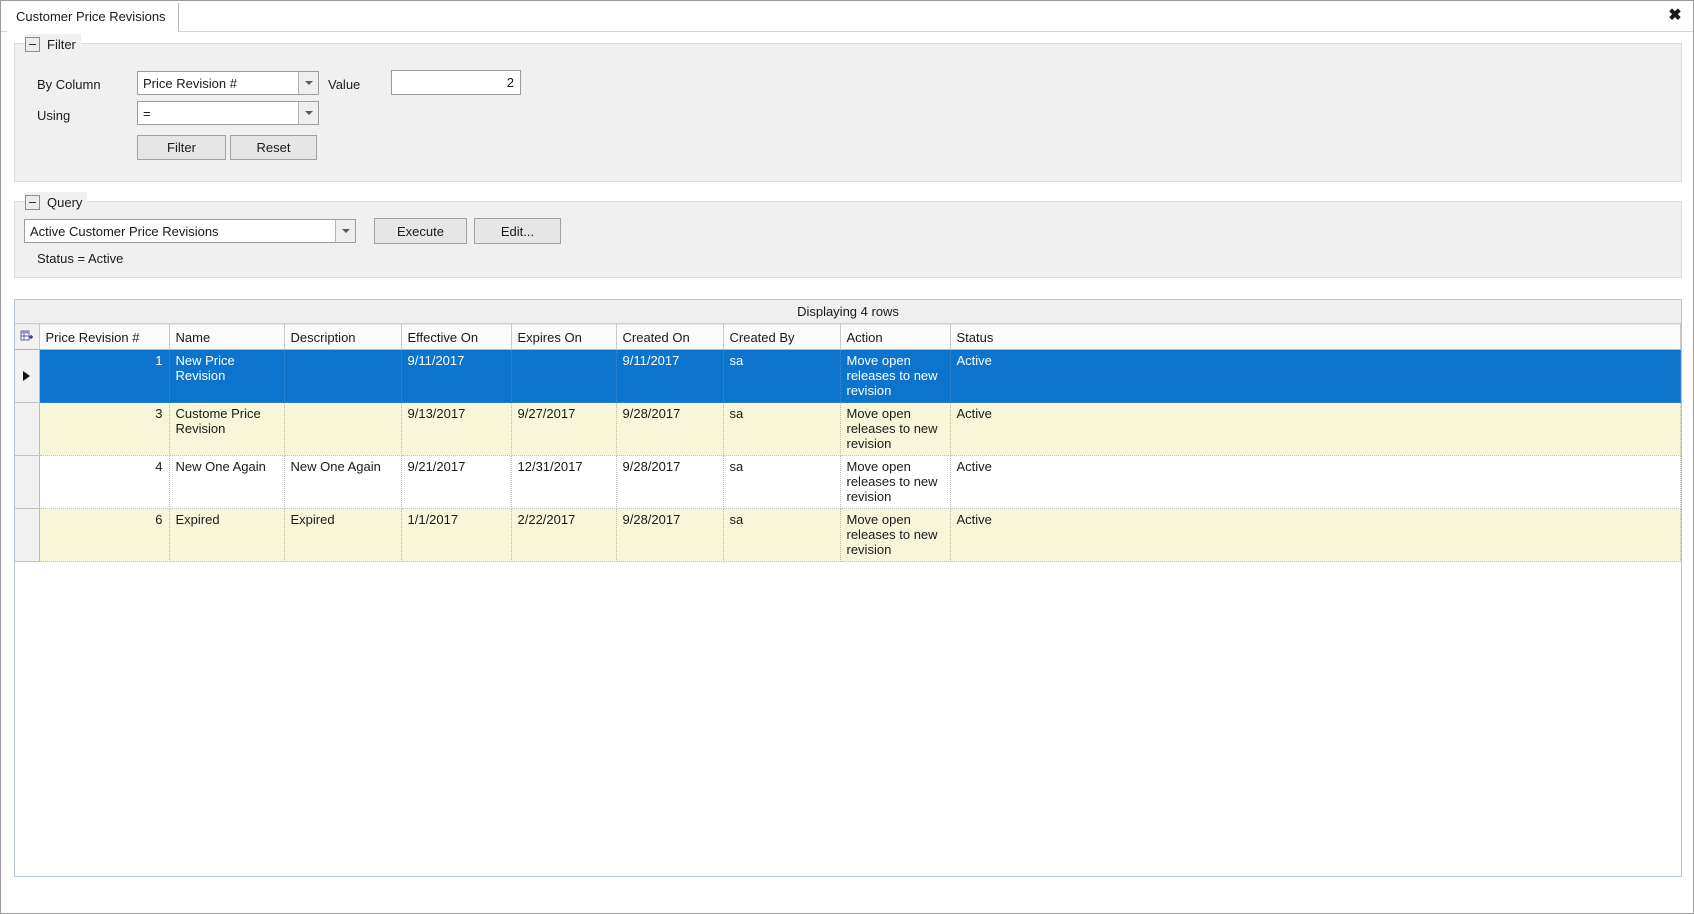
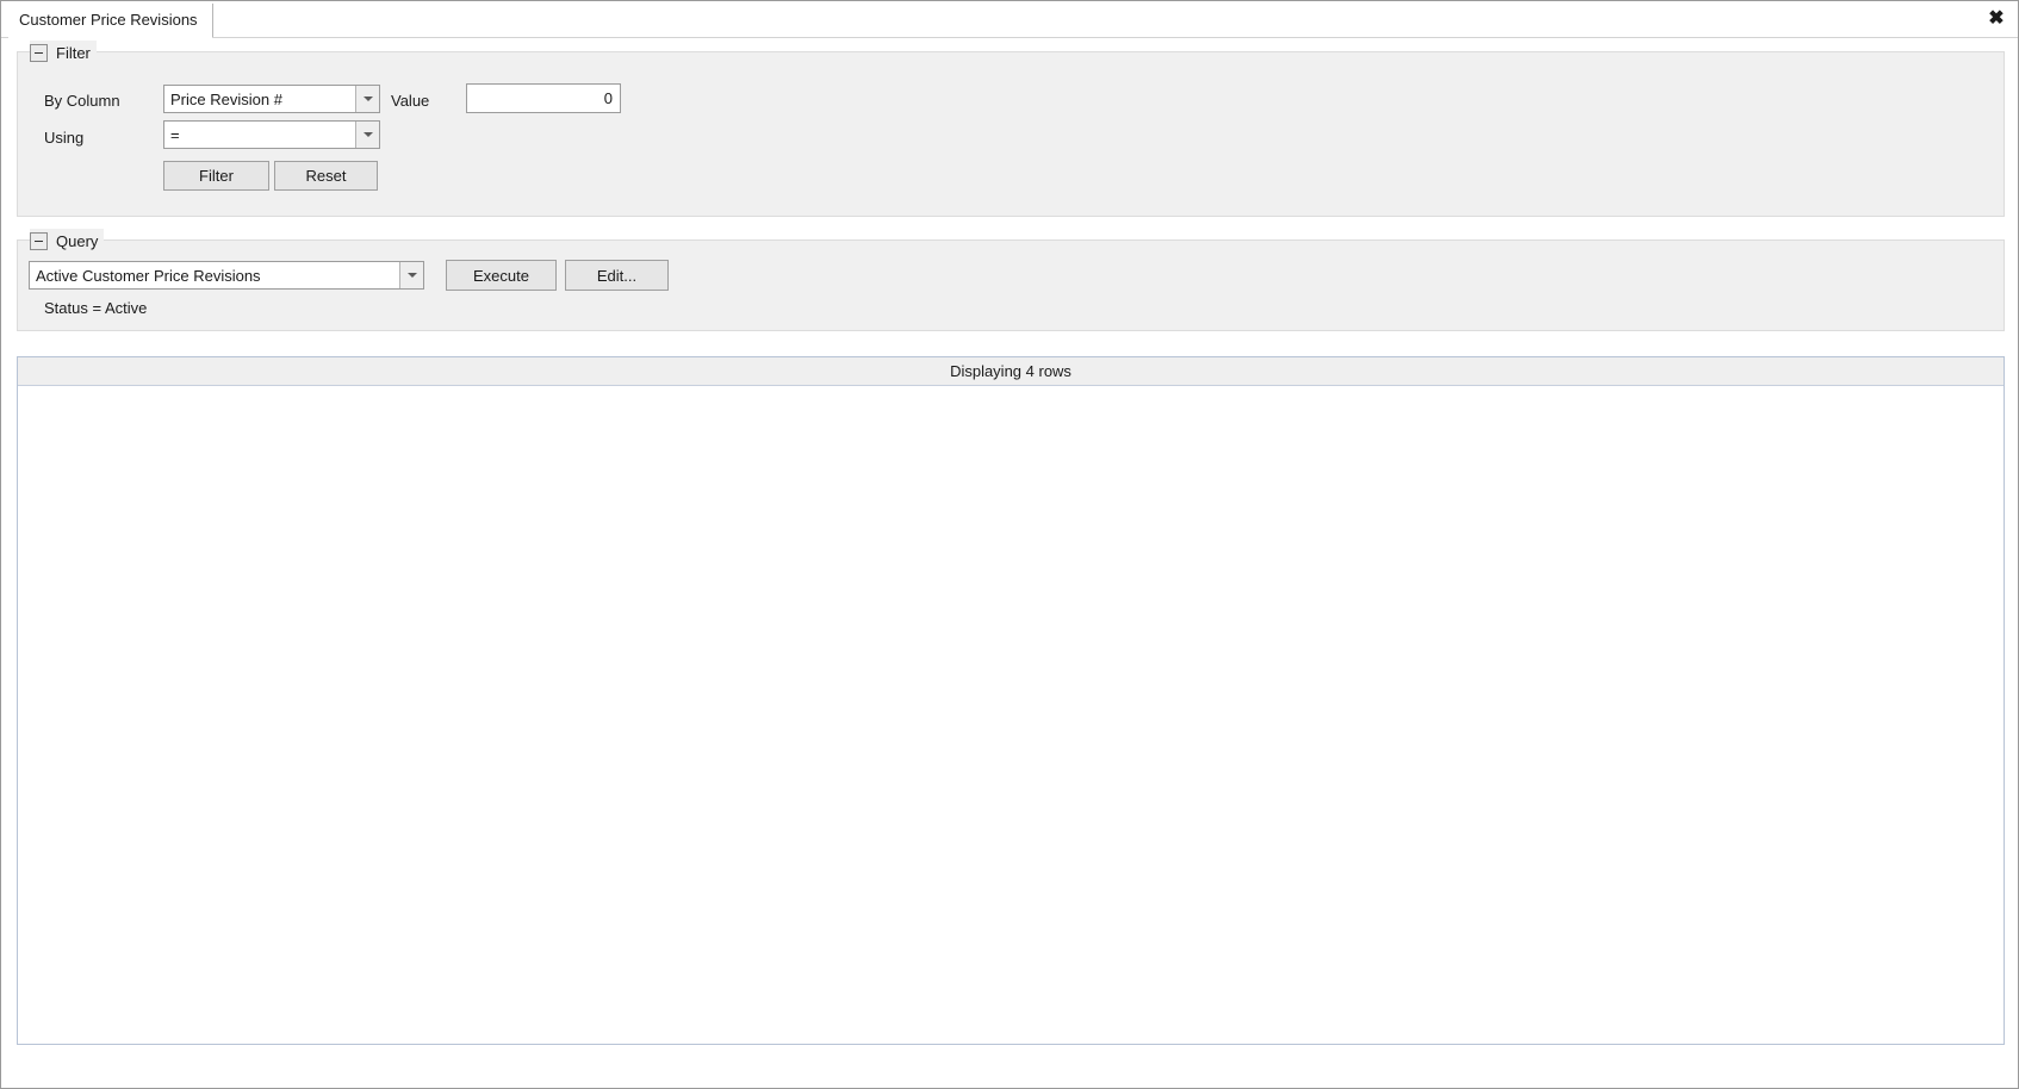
  Customer Price Revisions
  ✖
  Filter
  By Column
  Price Revision #
  Value
- 2
+ 0
  Using
  =
  Filter
  Reset
  Query
  Active Customer Price Revisions
  Execute
  Edit...
  Status = Active
  Displaying 4 rows
- 	Price Revision #	Name	Description	Effective On	Expires On	Created On	Created By	Action	Status
- 	1	New Price Revision		9/11/2017		9/11/2017	sa	Move open releases to new revision	Active
- 	3	Custome Price Revision		9/13/2017	9/27/2017	9/28/2017	sa	Move open releases to new revision	Active
- 	4	New One Again	New One Again	9/21/2017	12/31/2017	9/28/2017	sa	Move open releases to new revision	Active
- 	6	Expired	Expired	1/1/2017	2/22/2017	9/28/2017	sa	Move open releases to new revision	Active
